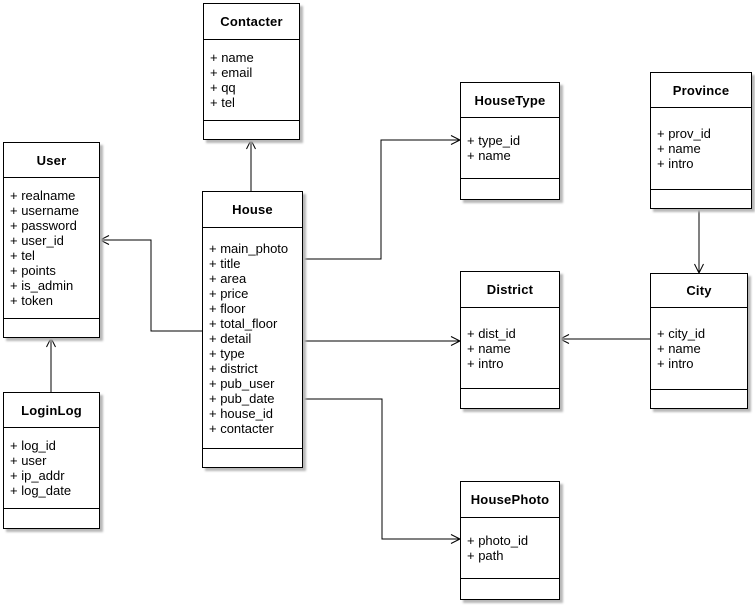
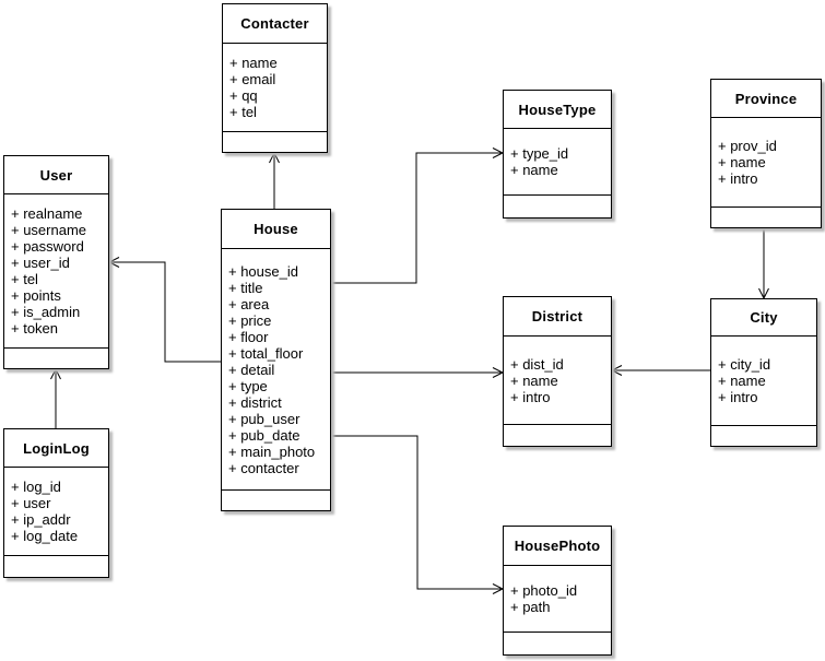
  Contacter
  + name
  + email
  + qq
  + tel
  User
  + realname
  + username
  + password
  + user_id
  + tel
  + points
  + is_admin
  + token
  LoginLog
  + log_id
  + user
  + ip_addr
  + log_date
  House
- + main_photo
+ + house_id
  + title
  + area
  + price
  + floor
  + total_floor
  + detail
  + type
  + district
  + pub_user
  + pub_date
- + house_id
+ + main_photo
  + contacter
  HouseType
  + type_id
  + name
  Province
  + prov_id
  + name
  + intro
  District
  + dist_id
  + name
  + intro
  City
  + city_id
  + name
  + intro
  HousePhoto
  + photo_id
  + path
